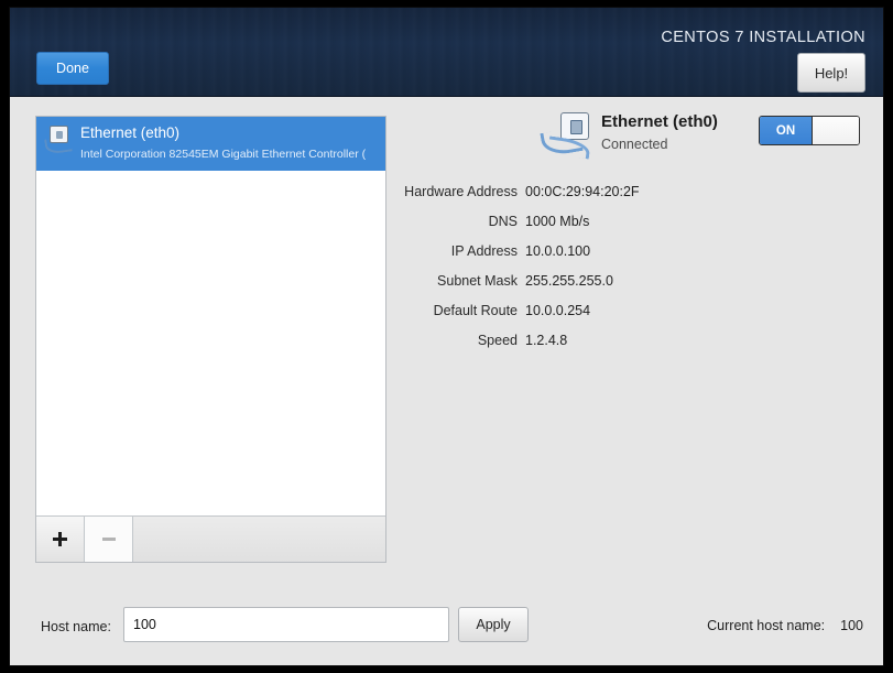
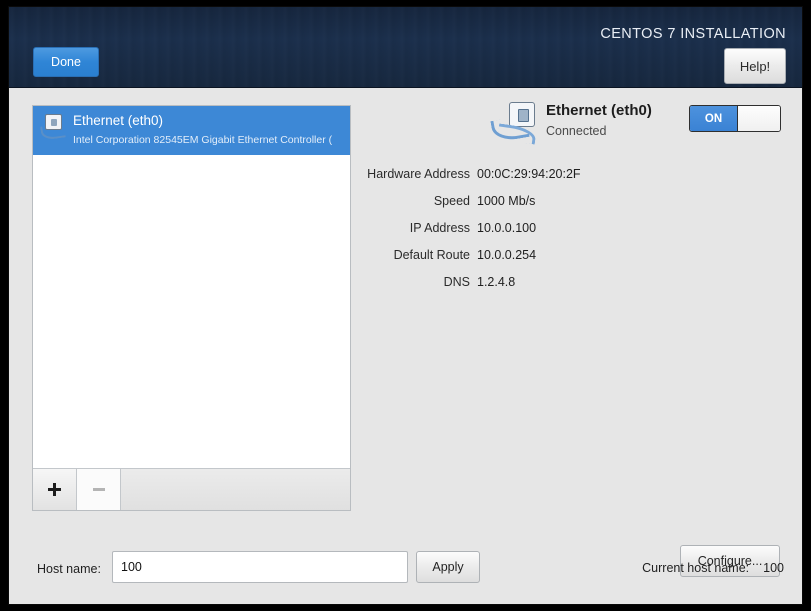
  Done
  CENTOS 7 INSTALLATION
  Help!
  Ethernet (eth0)
  Intel Corporation 82545EM Gigabit Ethernet Controller (
  Ethernet (eth0)
  Connected
  ON
  Hardware Address
  00:0C:29:94:20:2F
- DNS
+ Speed
  1000 Mb/s
  IP Address
  10.0.0.100
- Subnet Mask
- 255.255.255.0
  Default Route
  10.0.0.254
- Speed
+ DNS
  1.2.4.8
+ Configure...
  Host name:
  100
  Apply
  Current host name:
  100
